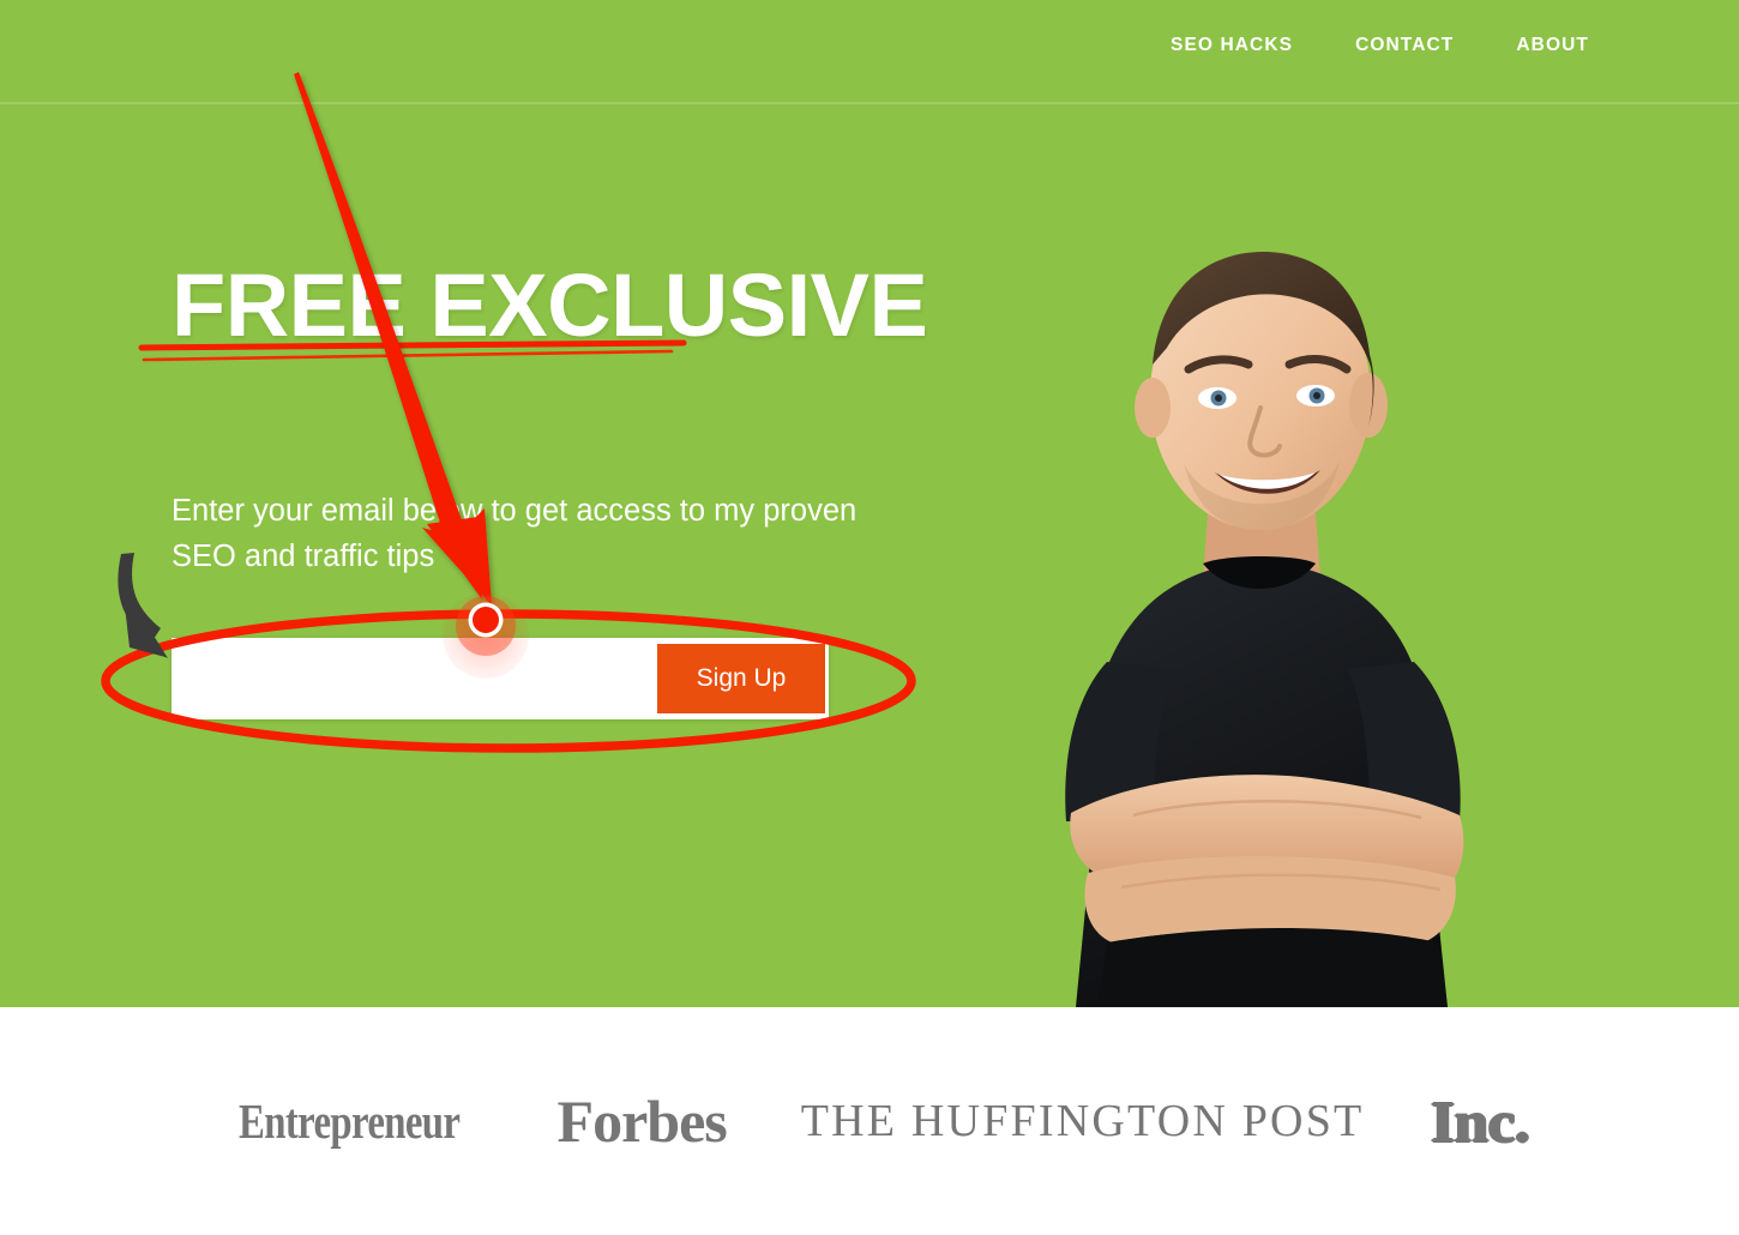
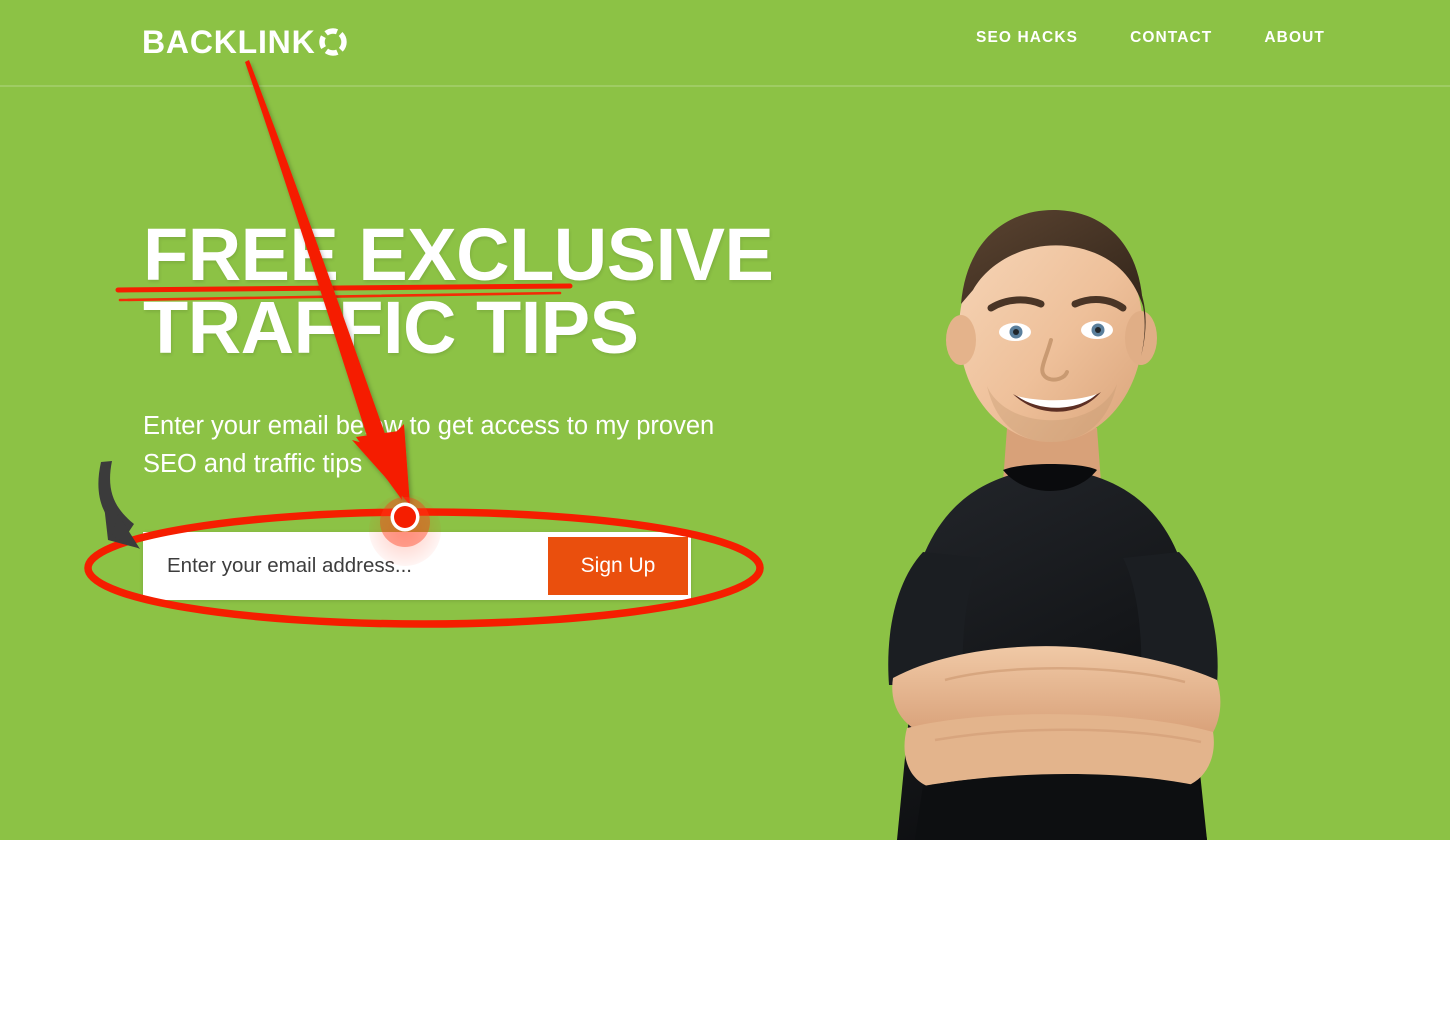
+ BACKLINK
  SEO HACKS
  CONTACT
  ABOUT
  FRE EXCLUSIVE
+ TRAFFIC TIPS
  Enter your email bew to get access to my proven SEO and traffic tips
+ Enter your email address...
  Sign Up
- Entrepreneur
- Forbes
- THE HUFFINGTON POST
- Inc.
